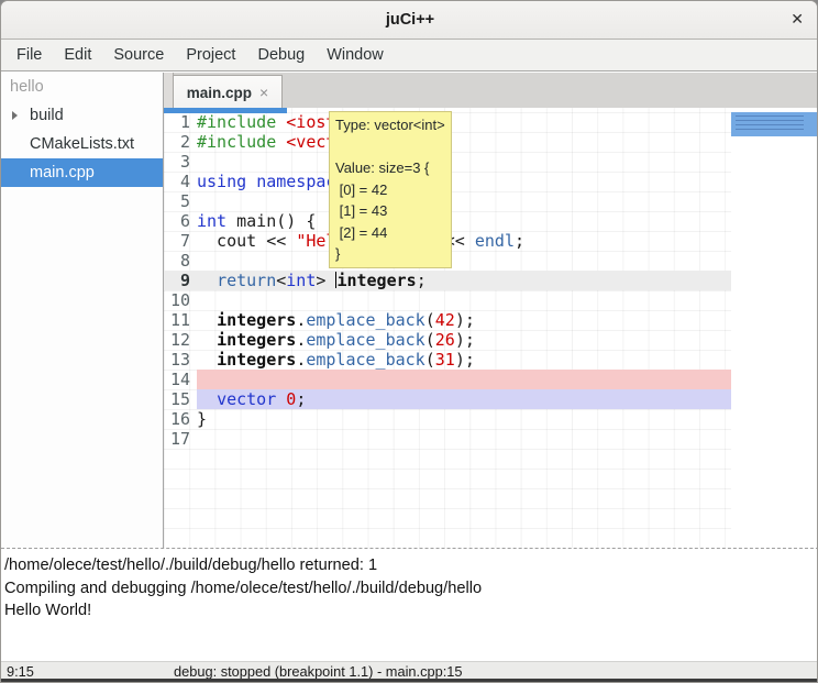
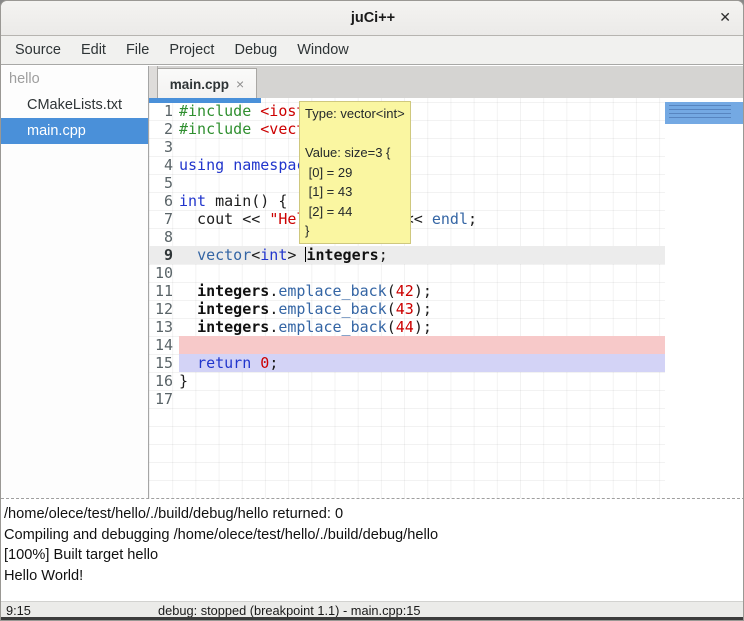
  juCi++
  ✕
- File
+ Source
  Edit
- Source
+ File
  Project
  Debug
  Window
  hello
- build
  CMakeLists.txt
  main.cpp
  main.cpp
  ×
  1
  2
  #include <vec
  3
  4
  5
  6
  int main() {
  7
  8
  9
- return<int> integers;
+ vector<int> integers;
  10
  11
  integers.emplace_back(42);
  12
- integers.emplace_back(26);
+ integers.emplace_back(43);
  13
- integers.emplace_back(31);
+ integers.emplace_back(44);
  14
  15
- vector 0;
+ return 0;
  16
  }
  17
  Type: vector<int>
  Value: size=3 {
- [0] = 42
+ [0] = 29
  [1] = 43
  [2] = 44
  }
- /home/olece/test/hello/./build/debug/hello returned: 1
+ /home/olece/test/hello/./build/debug/hello returned: 0
  Compiling and debugging /home/olece/test/hello/./build/debug/hello
+ [100%] Built target hello
  Hello World!
  9:15
  debug: stopped (breakpoint 1.1) - main.cpp:15
